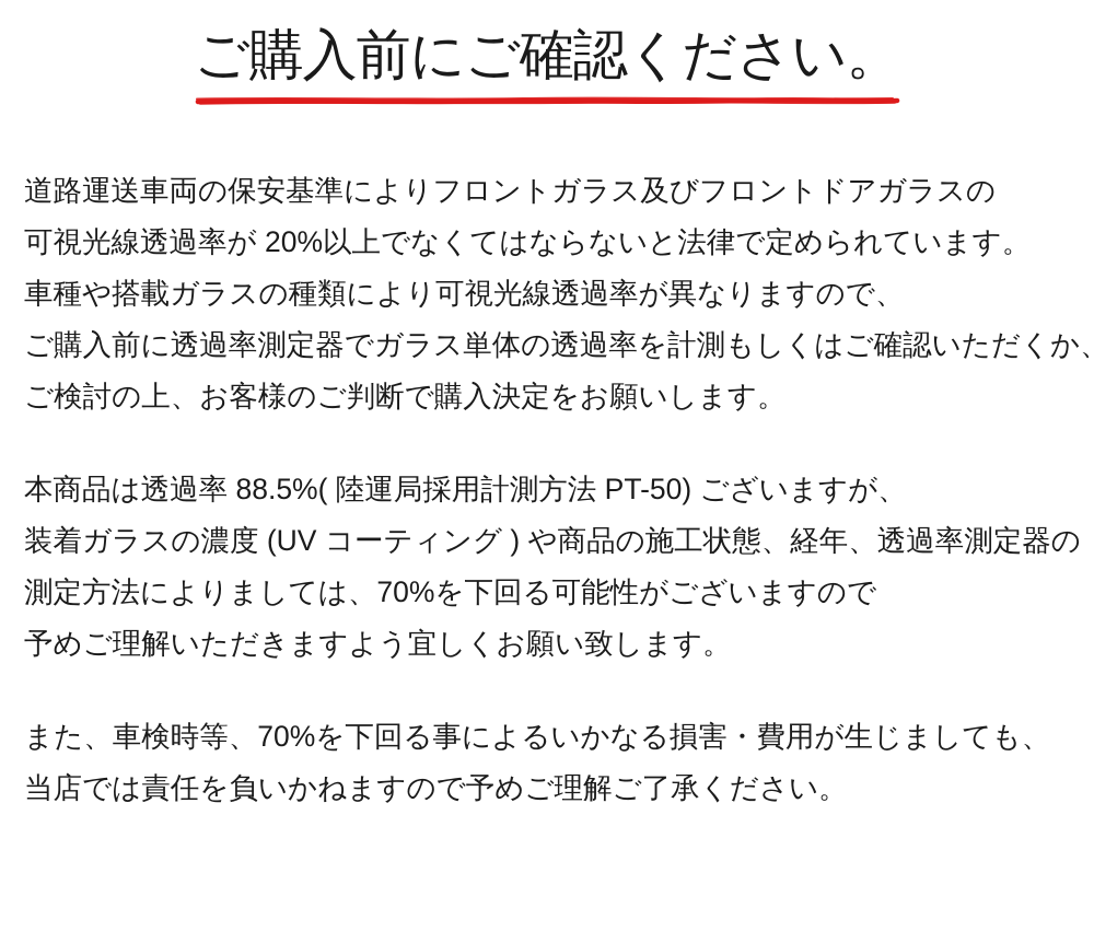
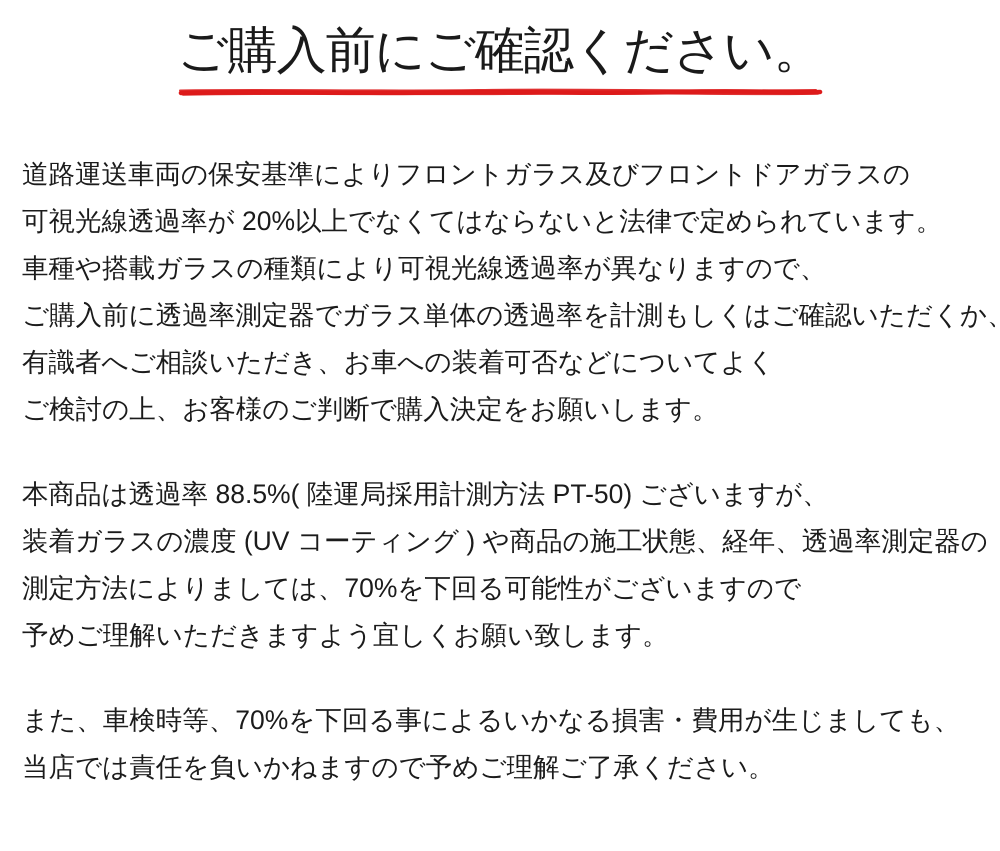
  ご購入前にご確認ください。
  道路運送車両の保安基準によりフロントガラス及びフロントドアガラスの
  可視光線透過率が 20%以上でなくてはならないと法律で定められています。
  車種や搭載ガラスの種類により可視光線透過率が異なりますので、
  ご購入前に透過率測定器でガラス単体の透過率を計測もしくはご確認いただくか
+ 有識者へご相談いただき、お車への装着可否などについてよく
  ご検討の上、お客様のご判断で購入決定をお願いします。
  本商品は透過率 88.5%( 陸運局採用計測方法 PT-50) ございますが、
  装着ガラスの濃度 (UV コーティング ) や商品の施工状態、経年、透過率測定器の
  測定方法によりましては、70%を下回る可能性がございますので
  予めご理解いただきますよう宜しくお願い致します。
  また、車検時等、70%を下回る事によるいかなる損害・費用が生じましても、
  当店では責任を負いかねますので予めご理解ご了承ください。
